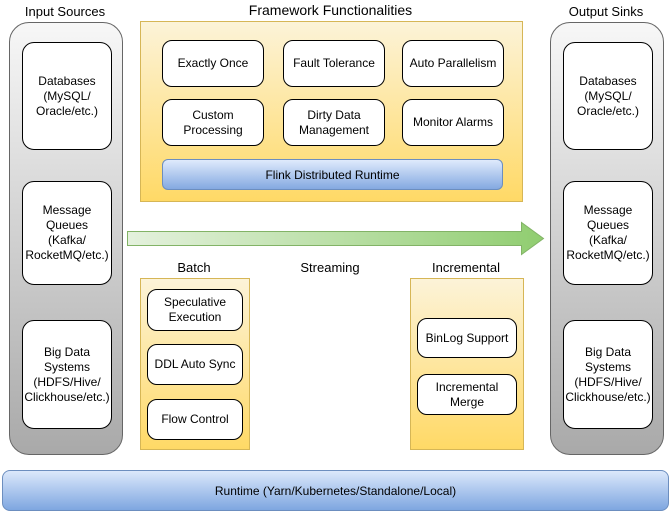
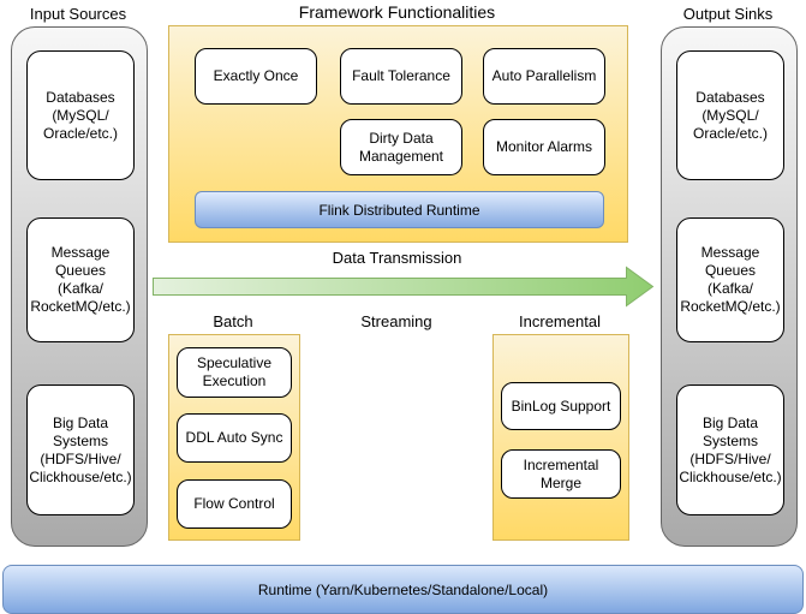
  Input Sources
  Framework Functionalities
  Output Sinks
  Databases
  (MySQL/
  Oracle/etc.)
  Message
  Queues
  (Kafka/
  RocketMQ/etc.)
  Big Data
  Systems
  (HDFS/Hive/
  Clickhouse/etc.)
  Databases
  (MySQL/
  Oracle/etc.)
  Message
  Queues
  (Kafka/
  RocketMQ/etc.)
  Big Data
  Systems
  (HDFS/Hive/
  Clickhouse/etc.)
  Exactly Once
  Fault Tolerance
  Auto Parallelism
- Custom
- Processing
  Dirty Data
  Management
  Monitor Alarms
  Flink Distributed Runtime
+ Data Transmission
  Batch
  Streaming
  Incremental
  Speculative
  Execution
  DDL Auto Sync
  Flow Control
  BinLog Support
  Incremental
  Merge
  Runtime (Yarn/Kubernetes/Standalone/Local)
